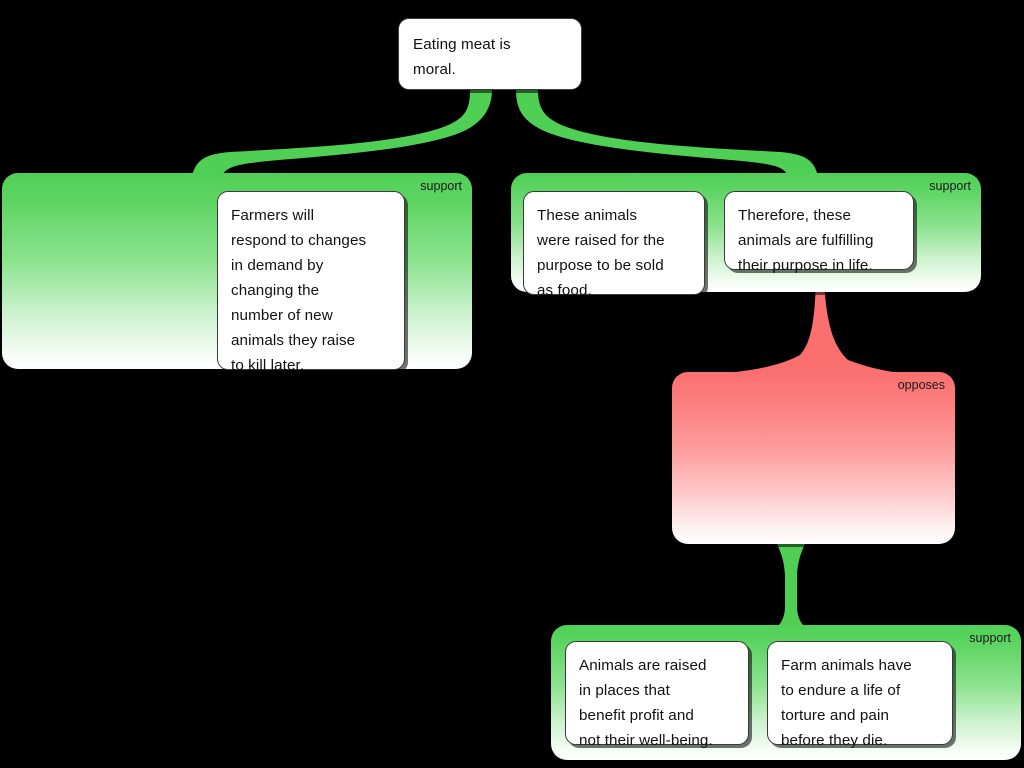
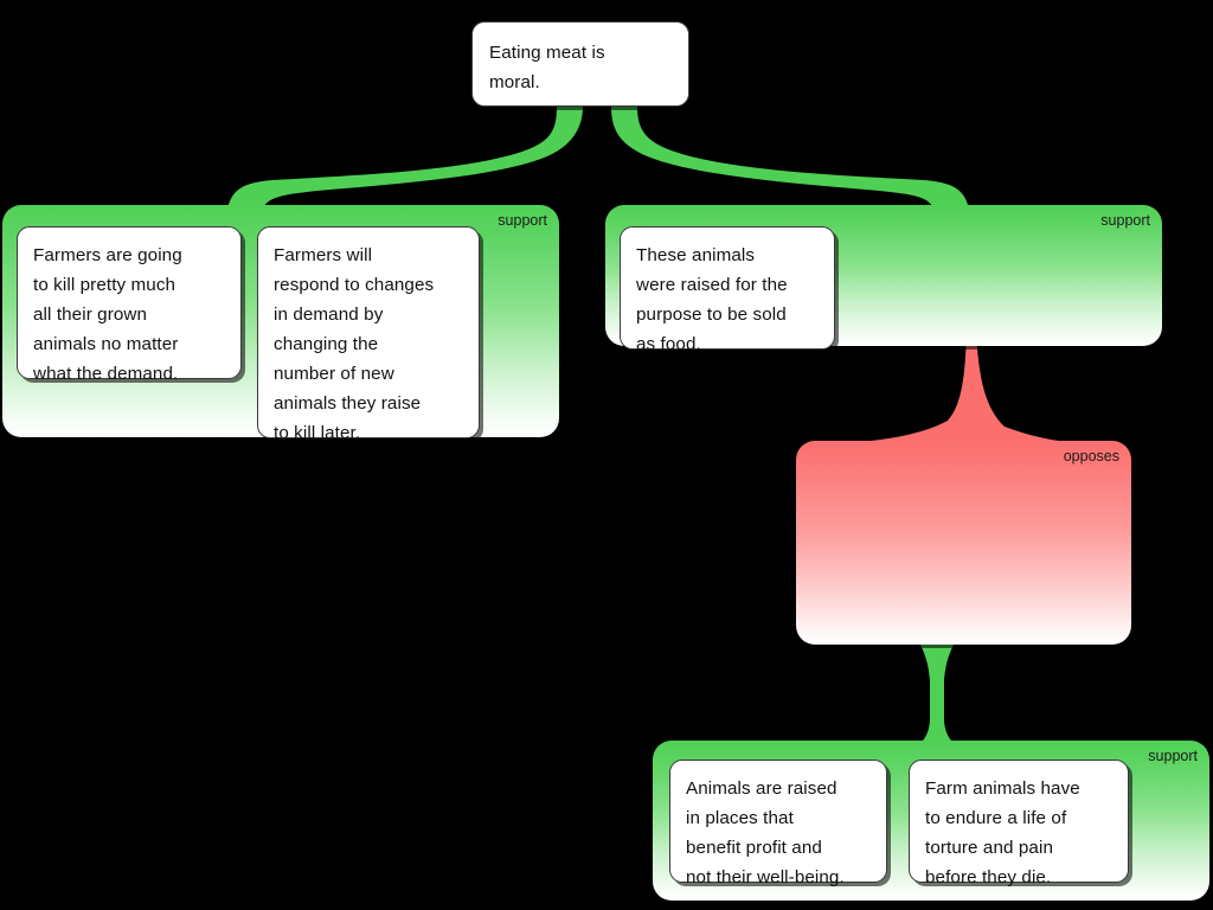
  Eating meat is
  moral.
  support
+ Farmers are going
+ to kill pretty much
+ all their grown
+ animals no matter
+ what the demand.
  Farmers will
  respond to changes
  in demand by
  changing the
  number of new
  animals they raise
  to kill later.
  support
  These animals
  were raised for the
  purpose to be sold
  as food.
- Therefore, these
- animals are fulfilling
- their purpose in life.
  opposes
  support
  Animals are raised
  in places that
  benefit profit and
  not their well-being.
  Farm animals have
  to endure a life of
  torture and pain
  before they die.
